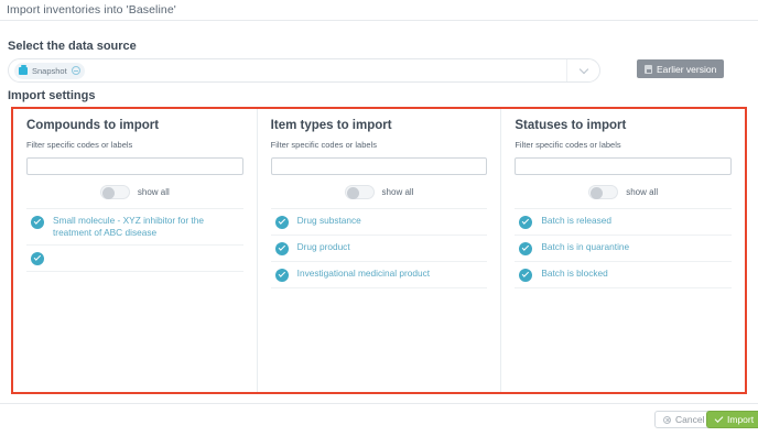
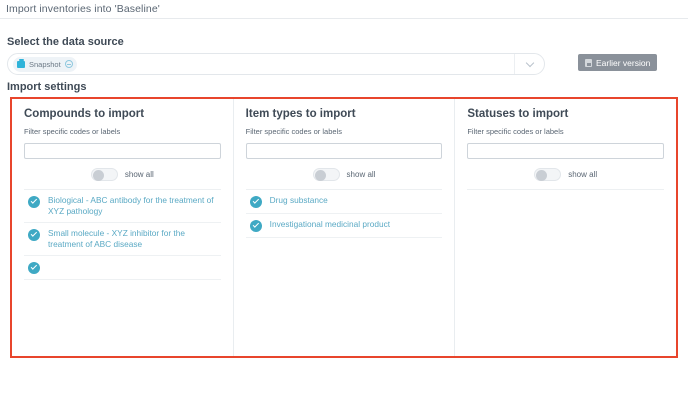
  Import inventories into 'Baseline'
  Select the data source
  Snapshot
  Earlier version
  Import settings
  Compounds to import
  Filter specific codes or labels
  show all
+ Biological - ABC antibody for the treatment of XYZ pathology
  Small molecule - XYZ inhibitor for the treatment of ABC disease
  Item types to import
  Filter specific codes or labels
  show all
  Drug substance
- Drug product
  Investigational medicinal product
  Statuses to import
  Filter specific codes or labels
  show all
- Batch is released
- Batch is in quarantine
- Batch is blocked
- Cancel
- Import
